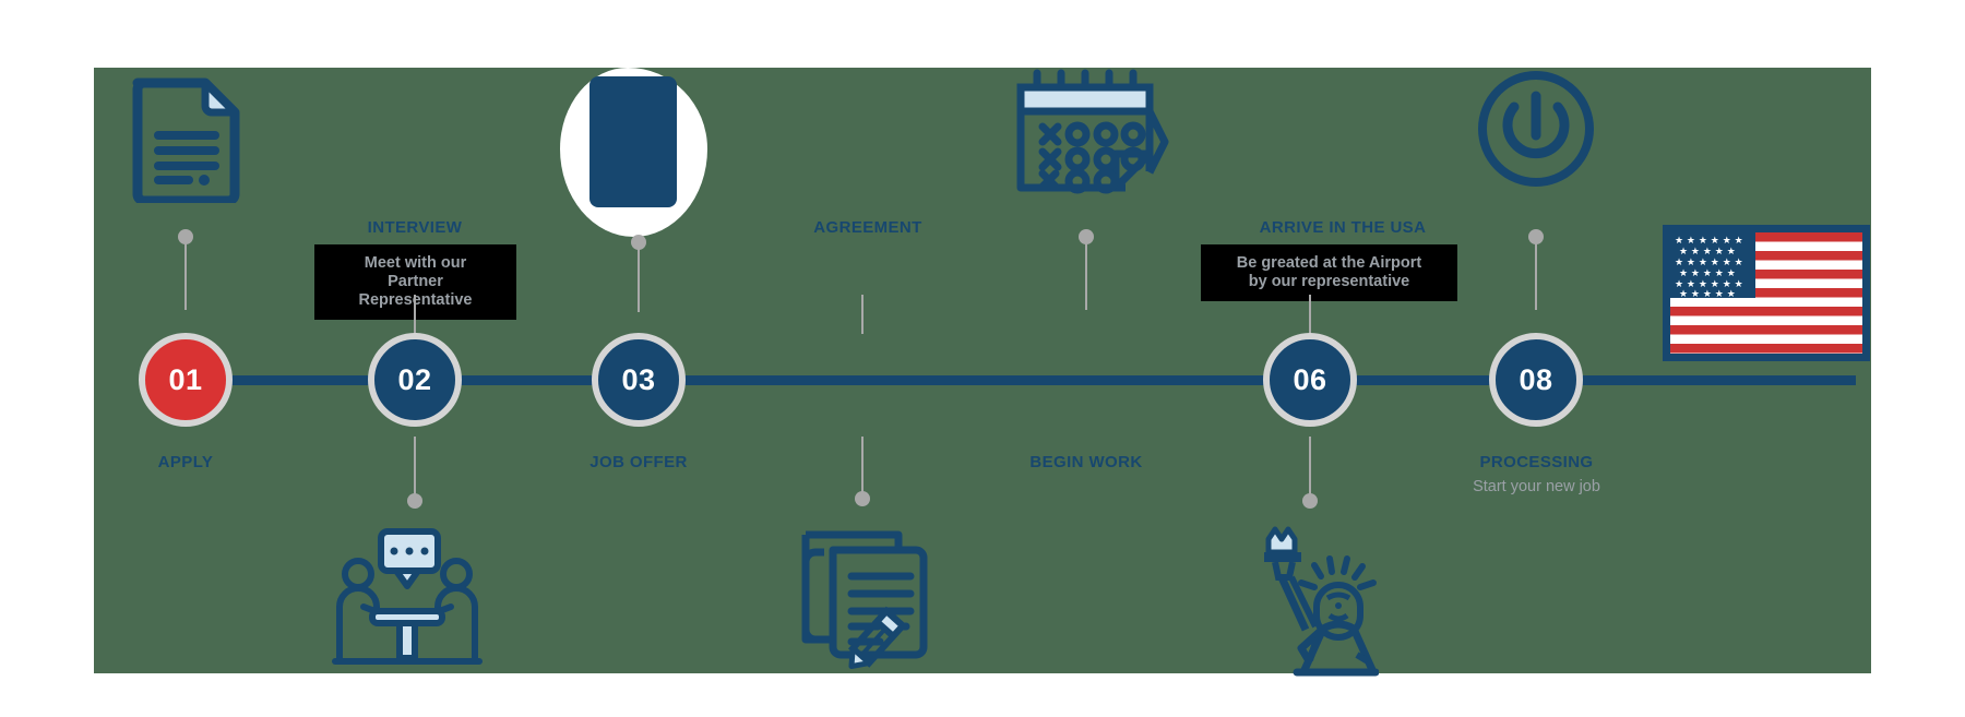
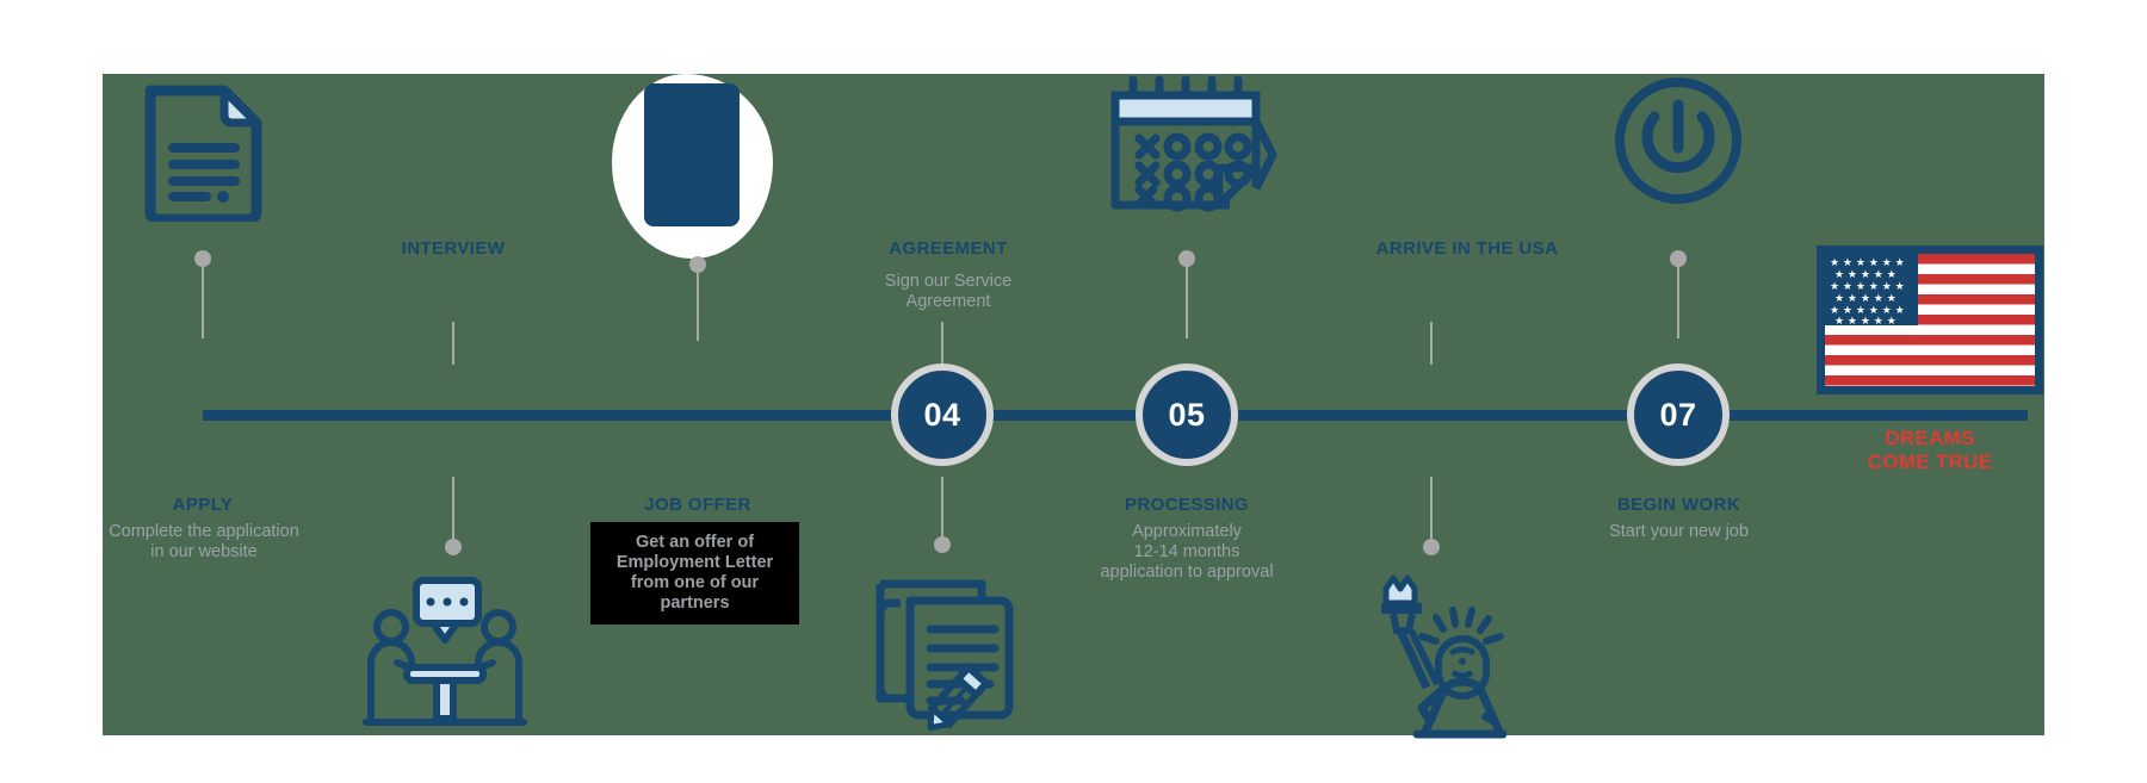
- 01
  APPLY
+ Complete the application
+ in our website
  INTERVIEW
- Meet with our
- Partner Representative
- 02
- 03
  JOB OFFER
+ Get an offer of
+ Employment Letter
+ from one of our
+ partners
  AGREEMENT
+ Sign our Service
+ Agreement
+ 04
+ 05
- BEGIN WORK
+ PROCESSING
+ Approximately
+ 12-14 months
+ application to approval
  ARRIVE IN THE USA
- Be greated at the Airport
- by our representative
- 06
- 08
+ 07
- PROCESSING
+ BEGIN WORK
  Start your new job
  ★ ★ ★ ★ ★ ★
  ★ ★ ★ ★ ★
  ★ ★ ★ ★ ★ ★
  ★ ★ ★ ★ ★
  ★ ★ ★ ★ ★ ★
  ★ ★ ★ ★ ★
+ DREAMS
+ COME TRUE
